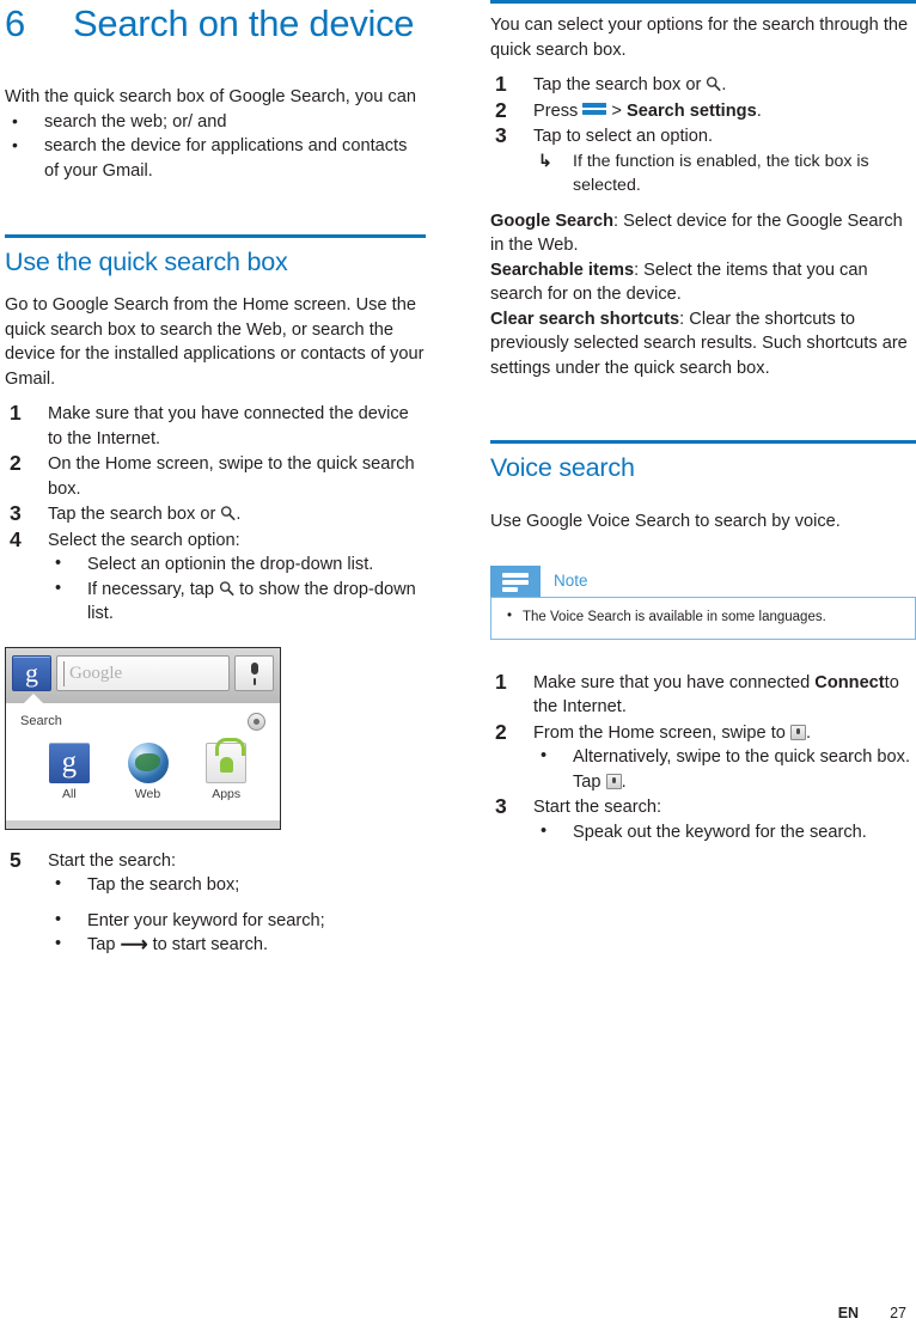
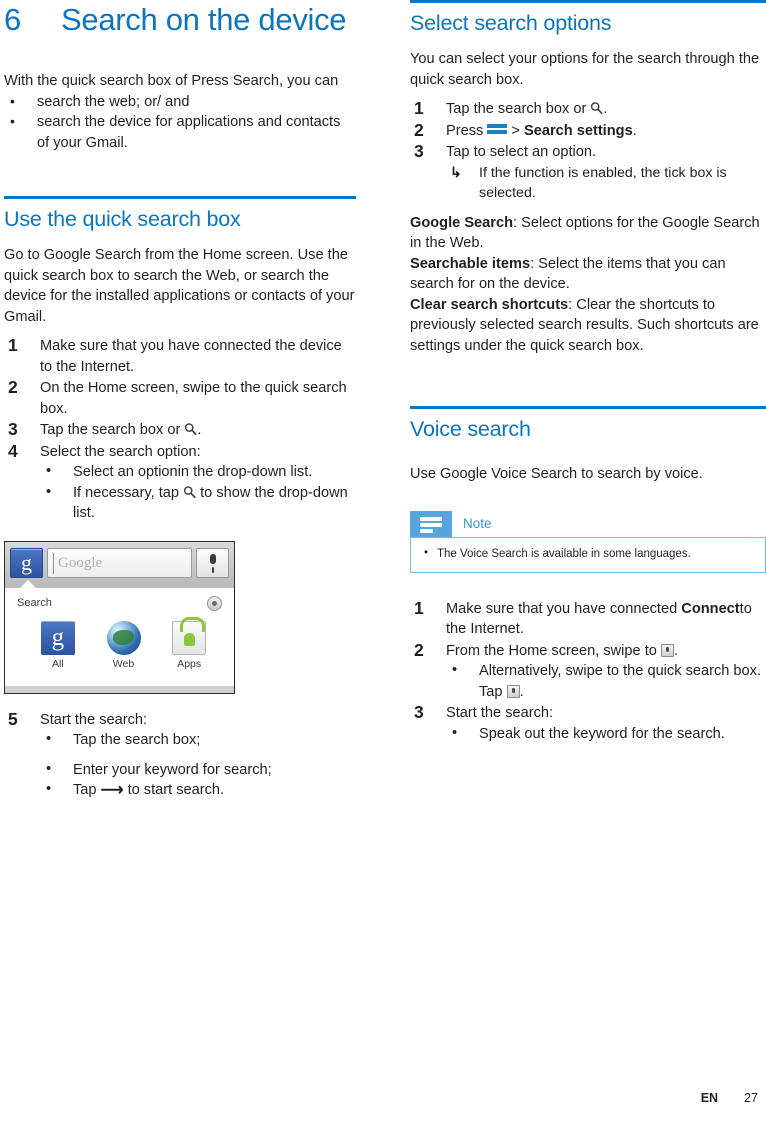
  6
  Search on the device
- With the quick search box of Google Search, you can
+ With the quick search box of Press Search, you can
  search the web; or/ and
  search the device for applications and contacts of your Gmail.
  Use the quick search box
  Go to Google Search from the Home screen. Use the quick search box to search the Web, or search the device for the installed applications or contacts of your Gmail.
  1
  Make sure that you have connected the device to the Internet.
  2
  On the Home screen, swipe to the quick search box.
  3
  Tap the search box or .
  4
  Select the search option:
  Select an optionin the drop-down list.
  If necessary, tap to show the drop-down list.
  g
  Google
  Search
  g
  All
  Web
  Apps
  5
  Start the search:
  Tap the search box;
  Enter your keyword for search;
  Tap ⟶ to start search.
+ Select search options
  You can select your options for the search through the quick search box.
  1
  Tap the search box or .
  2
  Press > Search settings.
  3
  Tap to select an option.
  If the function is enabled, the tick box is selected.
- Google Search: Select device for the Google Search in the Web.
+ Google Search: Select options for the Google Search in the Web.
  Searchable items: Select the items that you can search for on the device.
  Clear search shortcuts: Clear the shortcuts to previously selected search results. Such shortcuts are settings under the quick search box.
  Voice search
  Use Google Voice Search to search by voice.
  Note
  The Voice Search is available in some languages.
  1
  Make sure that you have connected Connectto the Internet.
  2
  From the Home screen, swipe to .
  Alternatively, swipe to the quick search box. Tap .
  3
  Start the search:
  Speak out the keyword for the search.
  EN 27
